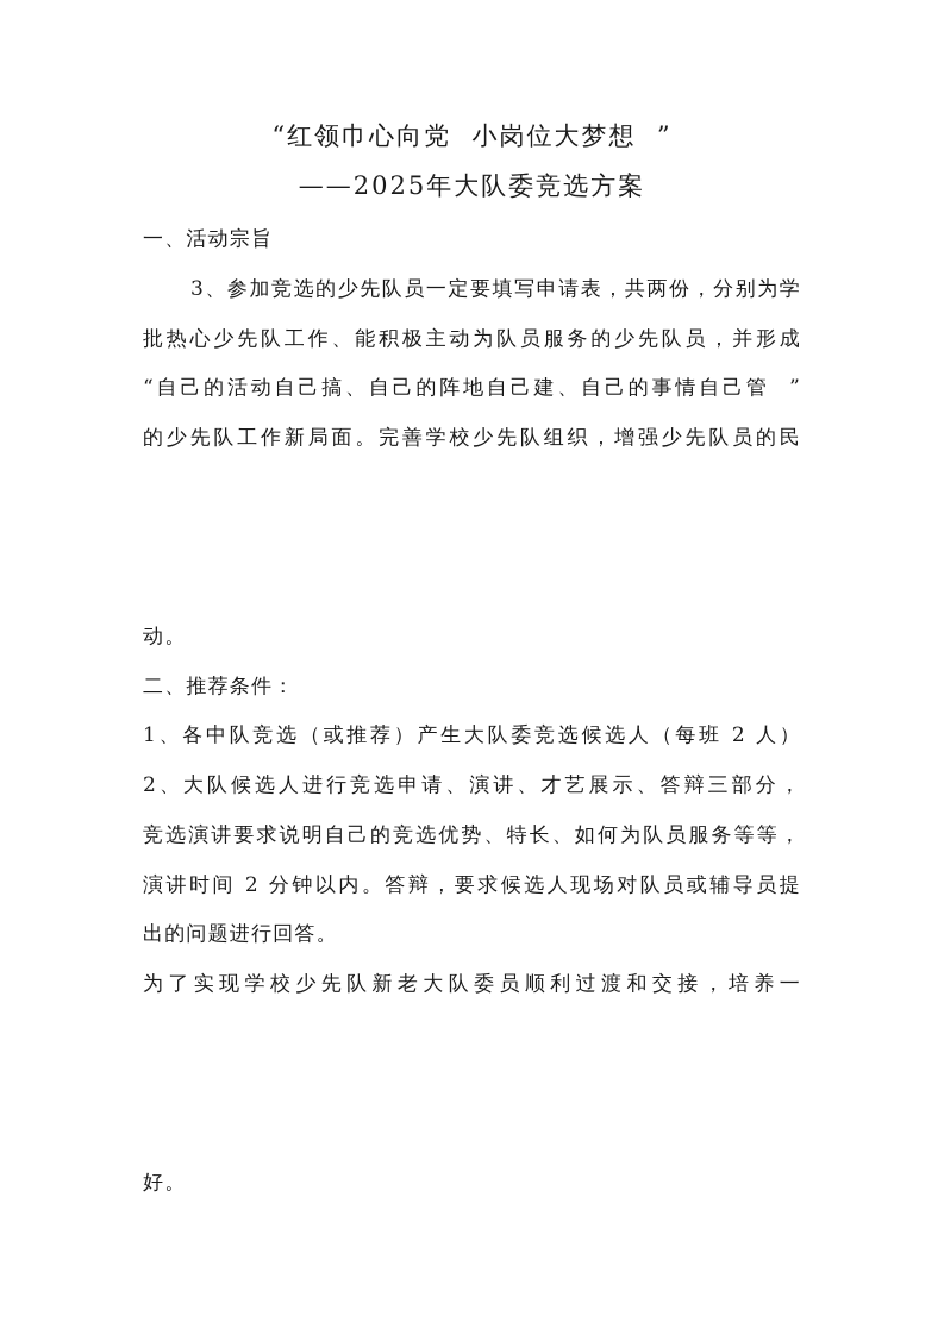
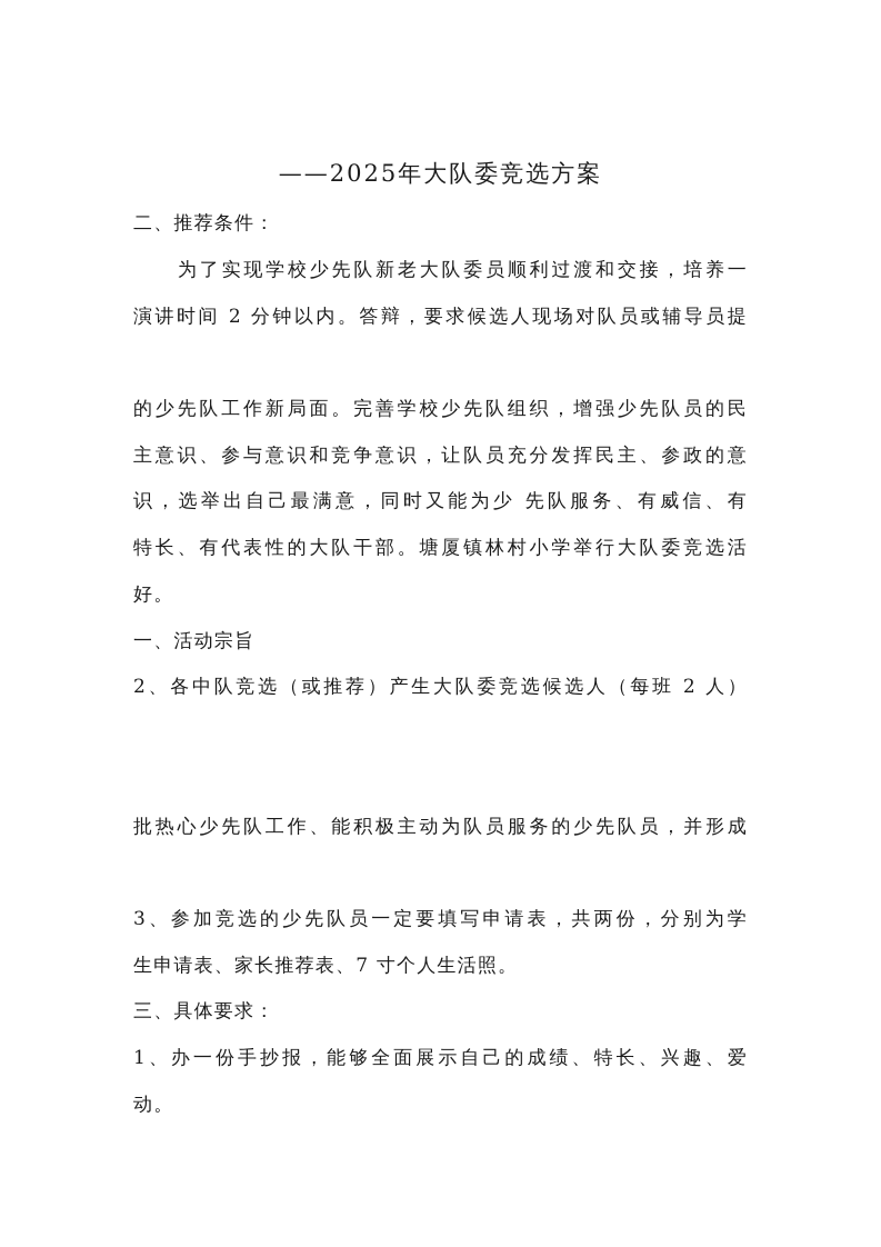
- “红领巾心向党 小岗位大梦想 ”
  ——2025年大队委竞选方案
- 一、活动宗旨
+ 二、推荐条件：
- 3、参加竞选的少先队员一定要填写申请表，共两份，分别为学
+ 为了实现学校少先队新老大队委员顺利过渡和交接，培养一
- 批热心少先队工作、能积极主动为队员服务的少先队员，并形成
+ 演讲时间 2 分钟以内。答辩，要求候选人现场对队员或辅导员提
- “自己的活动自己搞、自己的阵地自己建、自己的事情自己管 ”
  的少先队工作新局面。完善学校少先队组织，增强少先队员的民
+ 主意识、参与意识和竞争意识，让队员充分发挥民主、参政的意
+ 识，选举出自己最满意，同时又能为少 先队服务、有威信、有
+ 特长、有代表性的大队干部。塘厦镇林村小学举行大队委竞选活
- 动。
+ 好。
- 二、推荐条件：
+ 一、活动宗旨
- 1、各中队竞选（或推荐）产生大队委竞选候选人（每班 2 人）
+ 2、各中队竞选（或推荐）产生大队委竞选候选人（每班 2 人）
- 2、大队候选人进行竞选申请、演讲、才艺展示、答辩三部分，
- 竞选演讲要求说明自己的竞选优势、特长、如何为队员服务等等，
- 演讲时间 2 分钟以内。答辩，要求候选人现场对队员或辅导员提
+ 批热心少先队工作、能积极主动为队员服务的少先队员，并形成
- 出的问题进行回答。
- 为了实现学校少先队新老大队委员顺利过渡和交接，培养一
+ 3、参加竞选的少先队员一定要填写申请表，共两份，分别为学
+ 生申请表、家长推荐表、7 寸个人生活照。
+ 三、具体要求：
+ 1、办一份手抄报，能够全面展示自己的成绩、特长、兴趣、爱
- 好。
+ 动。
